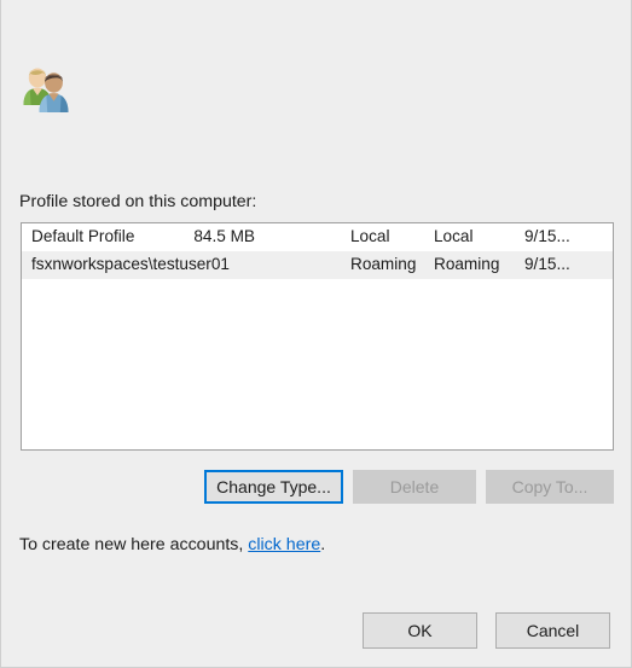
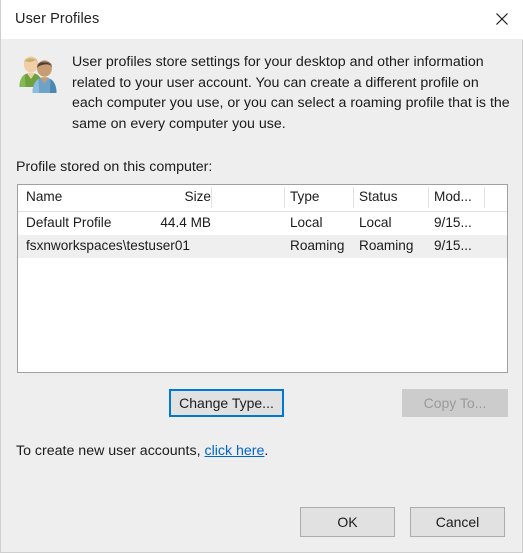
+ User Profiles
+ User profiles store settings for your desktop and other information related to your user account. You can create a different profile on each computer you use, or you can select a roaming profile that is the same on every computer you use.
  Profile stored on this computer:
+ Name
+ Size
+ Type
+ Status
+ Mod...
  Default Profile
- 84.5 MB
+ 44.4 MB
  Local
  Local
  9/15...
  fsxnworkspaces\testuser01
  Roaming
  Roaming
  9/15...
  Change Type...
- Delete
  Copy To...
- To create new here accounts, click here.
+ To create new user accounts, click here.
  OK
  Cancel
